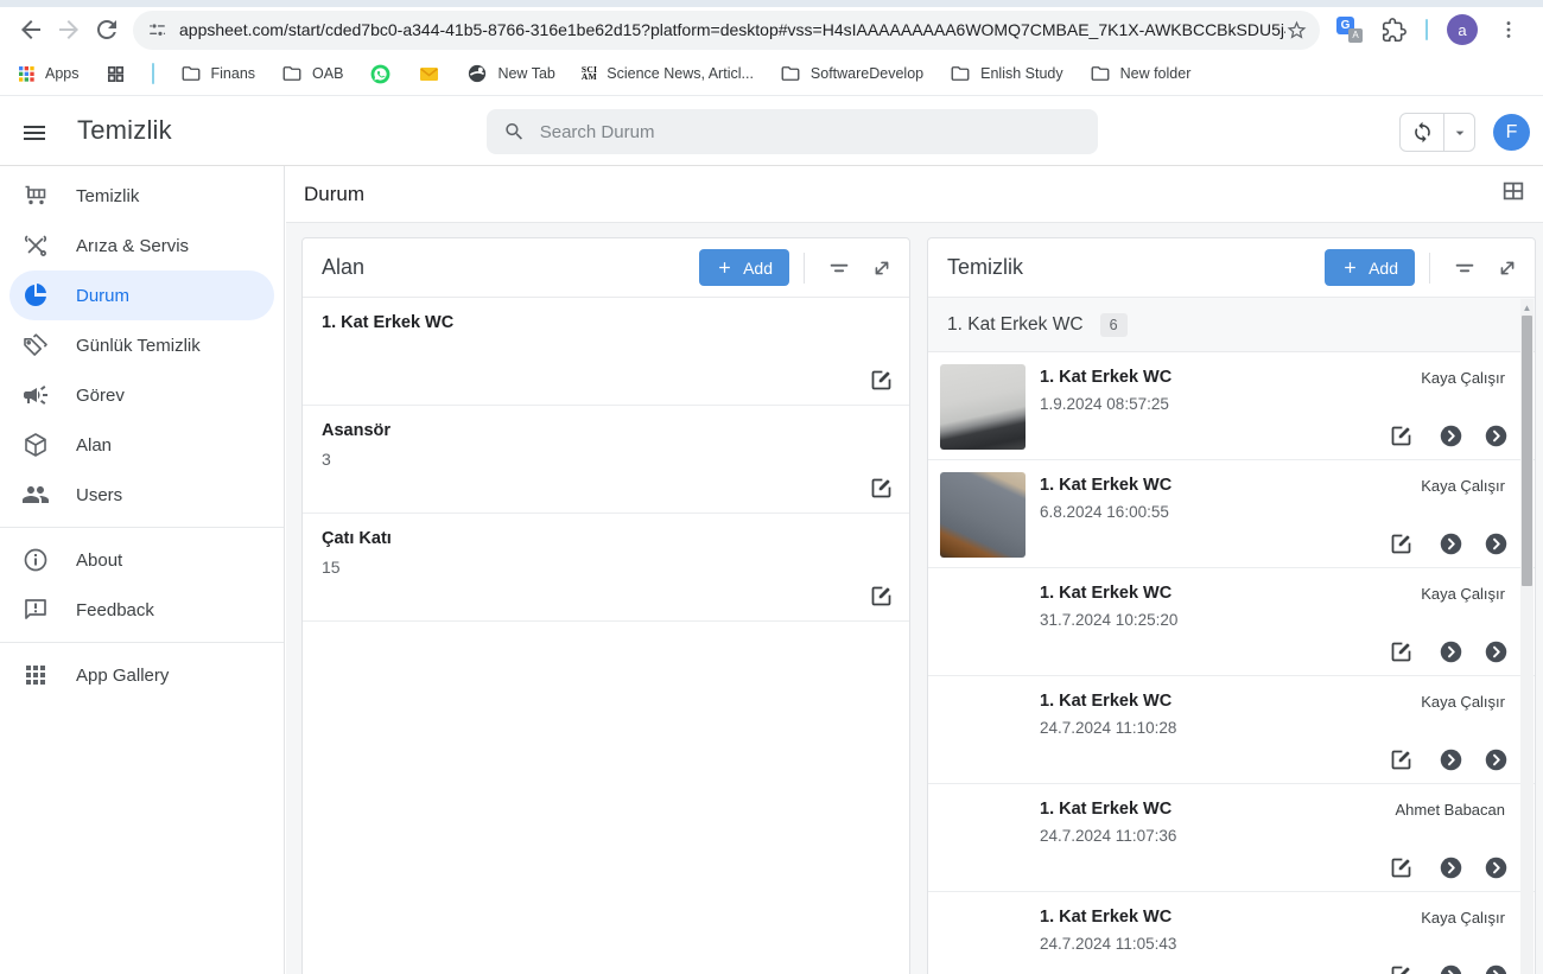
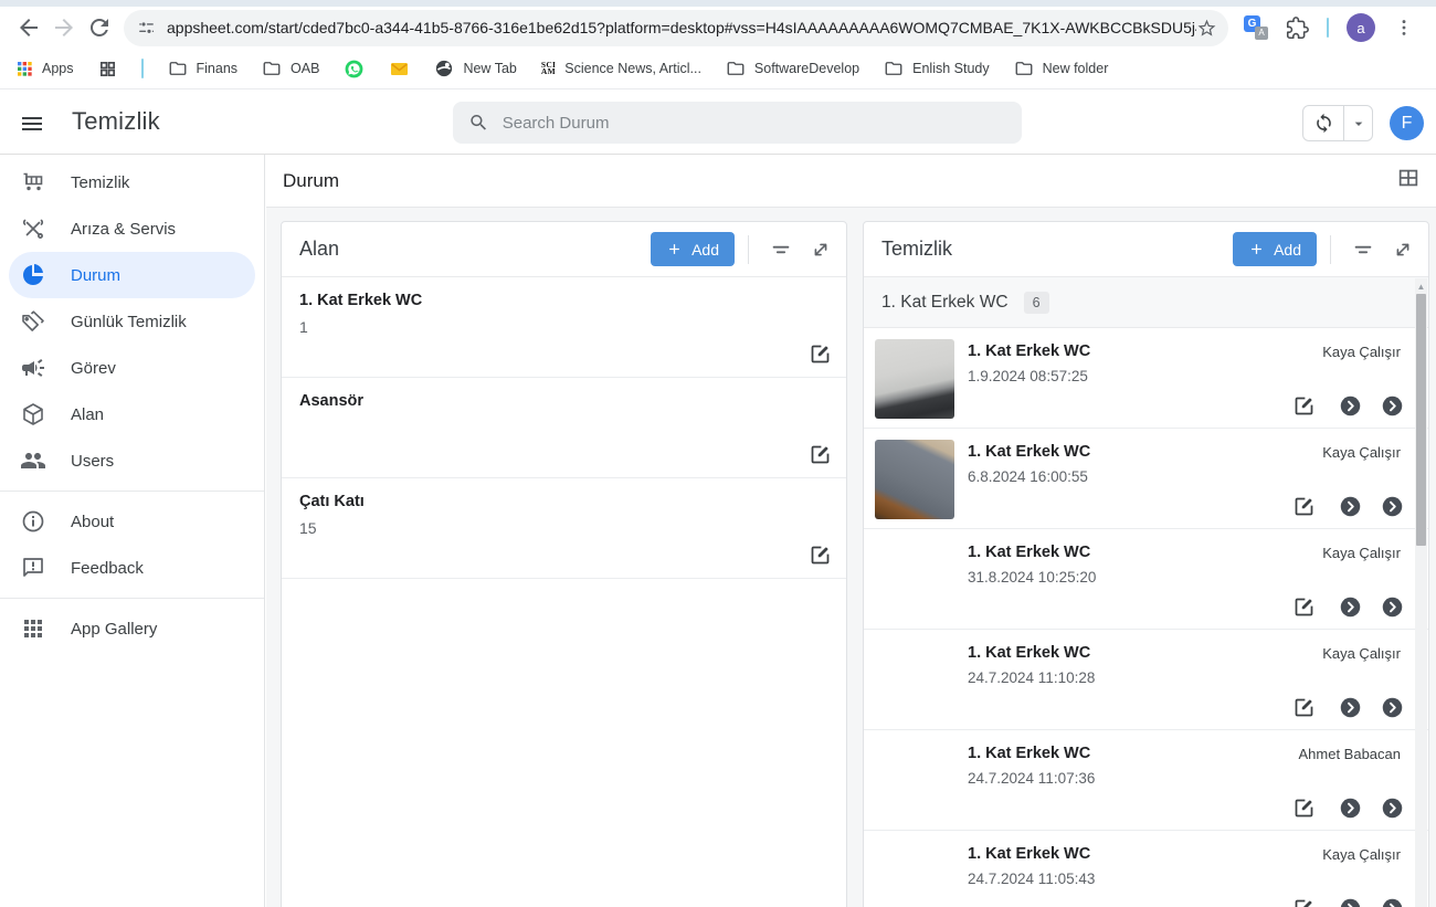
  appsheet.com/start/cded7bc0-a344-41b5-8766-316e1be62d15?platform=desktop#vss=H4sIAAAAAAAAA6WOMQ7CMBAE_7K1X-AWKBCCBkSDU5j
  G
  A
  a
  Apps
  Finans
  OAB
  New Tab
  SCI
  AM
  Science News, Articl...
  SoftwareDevelop
  Enlish Study
  New folder
  Temizlik
  Search Durum
  F
  Temizlik
  Arıza & Servis
  Durum
  Günlük Temizlik
  Görev
  Alan
  Users
  About
  Feedback
  App Gallery
  Durum
  Alan
  Add
  1. Kat Erkek WC
+ 1
  Asansör
- 3
  Çatı Katı
  15
  Temizlik
  Add
  1. Kat Erkek WC
  6
  1. Kat Erkek WC
  1.9.2024 08:57:25
  Kaya Çalışır
  1. Kat Erkek WC
  6.8.2024 16:00:55
  Kaya Çalışır
  1. Kat Erkek WC
- 31.7.2024 10:25:20
+ 31.8.2024 10:25:20
  Kaya Çalışır
  1. Kat Erkek WC
  24.7.2024 11:10:28
  Kaya Çalışır
  1. Kat Erkek WC
  24.7.2024 11:07:36
  Ahmet Babacan
  1. Kat Erkek WC
  24.7.2024 11:05:43
  Kaya Çalışır
  ▲
